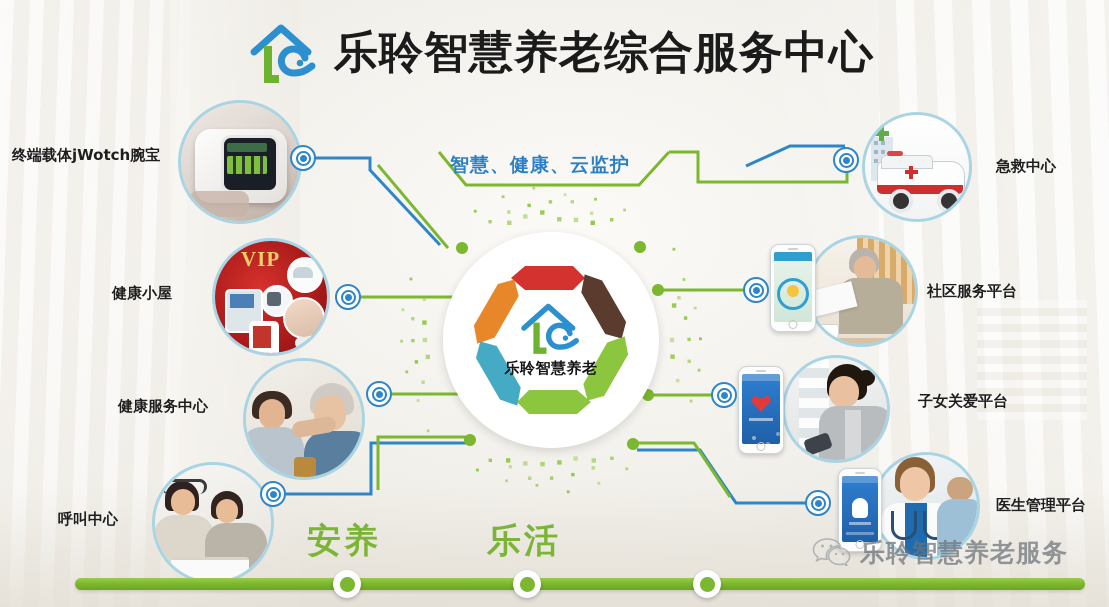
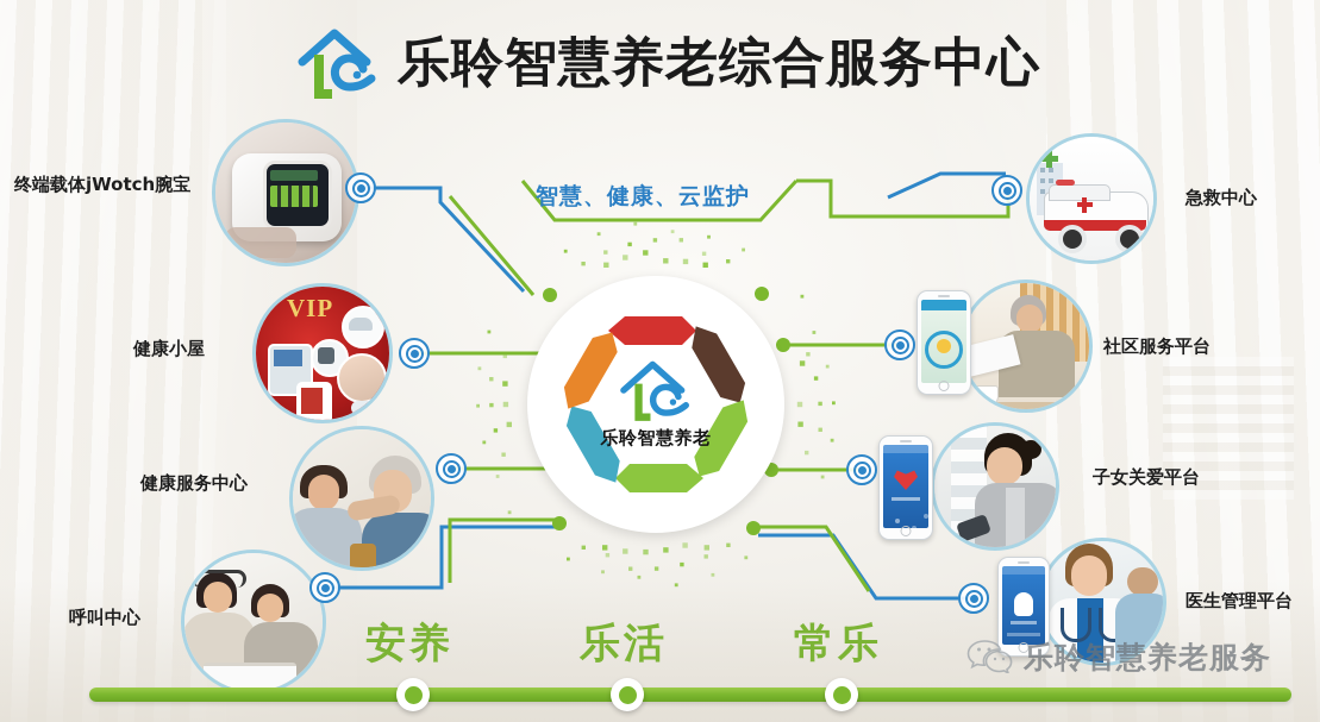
  乐聆智慧养老综合服务中心
  乐聆智慧养老
  智慧、健康、云监护
  终端载体jWotch腕宝
  VIP
  健康小屋
  健康服务中心
  呼叫中心
  急救中心
  社区服务平台
  子女关爱平台
  医生管理平台
  安养
  乐活
+ 常乐
  乐聆智慧养老服务
